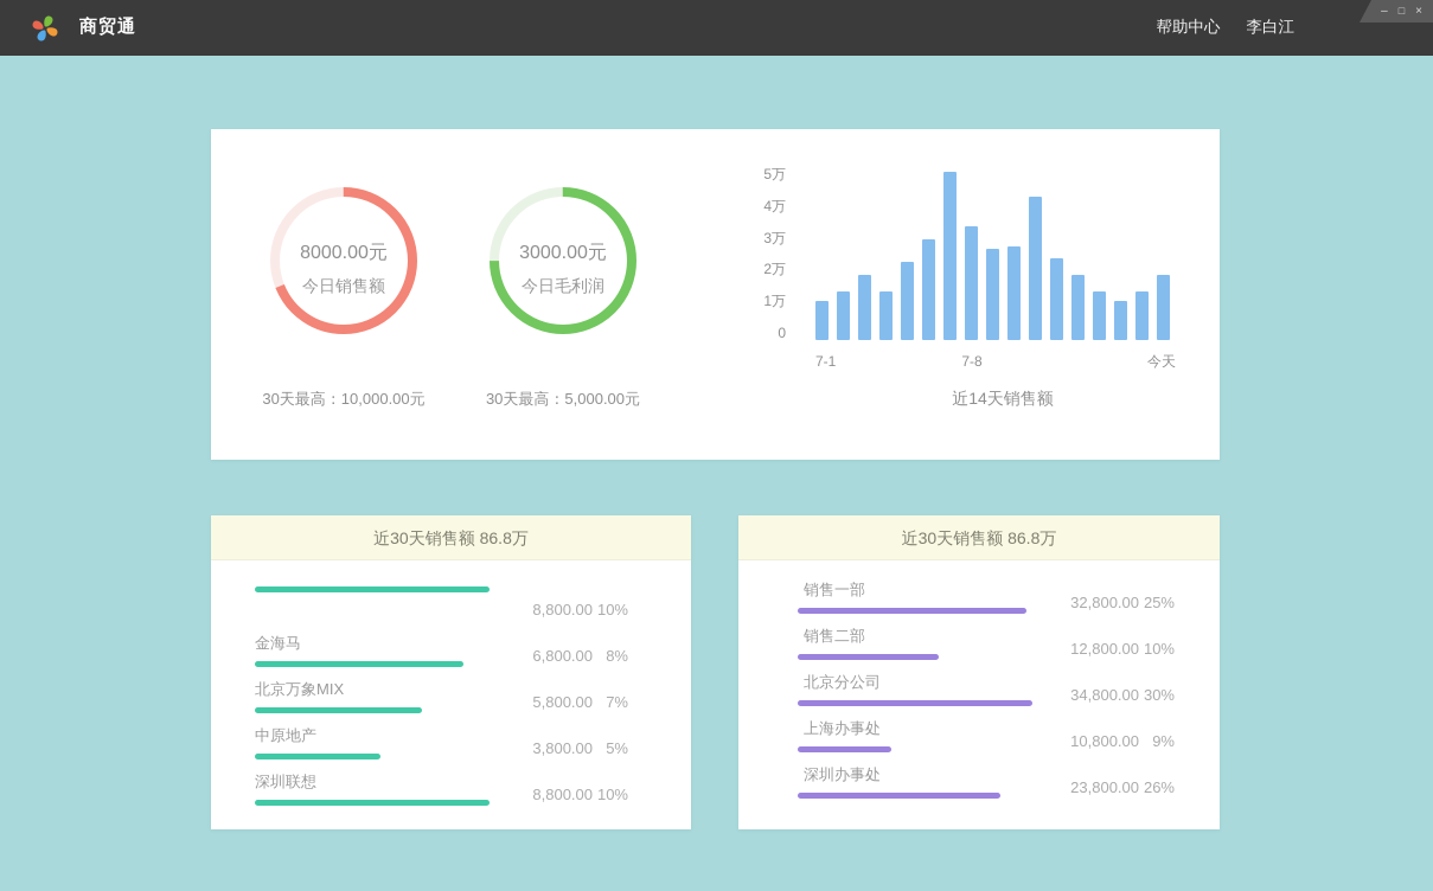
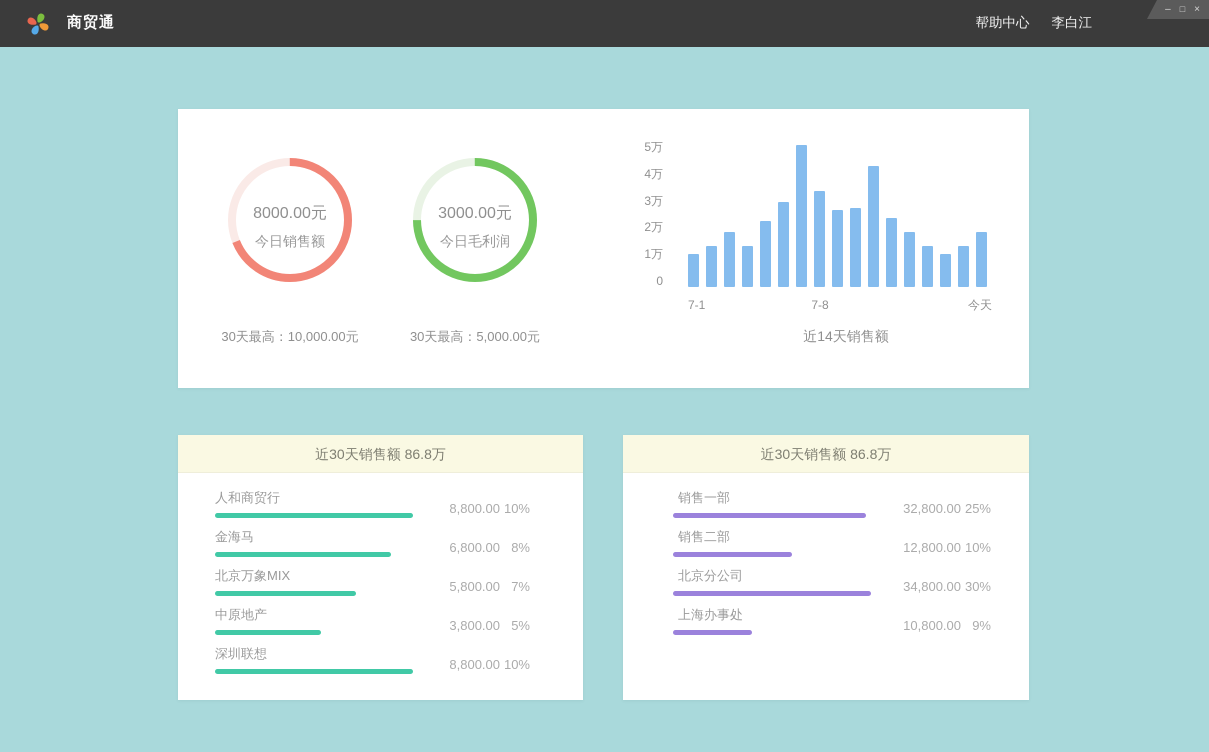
  商贸通
  帮助中心
  李白江
  –
  □
  ×
  8000.00元
  今日销售额
  30天最高：10,000.00元
  3000.00元
  今日毛利润
  30天最高：5,000.00元
  5万
  4万
  3万
  2万
  1万
  0
  7-1
  7-8
  今天
  近14天销售额
  近30天销售额 86.8万
+ 人和商贸行
  8,800.00
  10%
  金海马
  6,800.00
  8%
  北京万象MIX
  5,800.00
  7%
  中原地产
  3,800.00
  5%
  深圳联想
  8,800.00
  10%
  近30天销售额 86.8万
  销售一部
  32,800.00
  25%
  销售二部
  12,800.00
  10%
  北京分公司
  34,800.00
  30%
  上海办事处
  10,800.00
  9%
- 深圳办事处
- 23,800.00
- 26%
